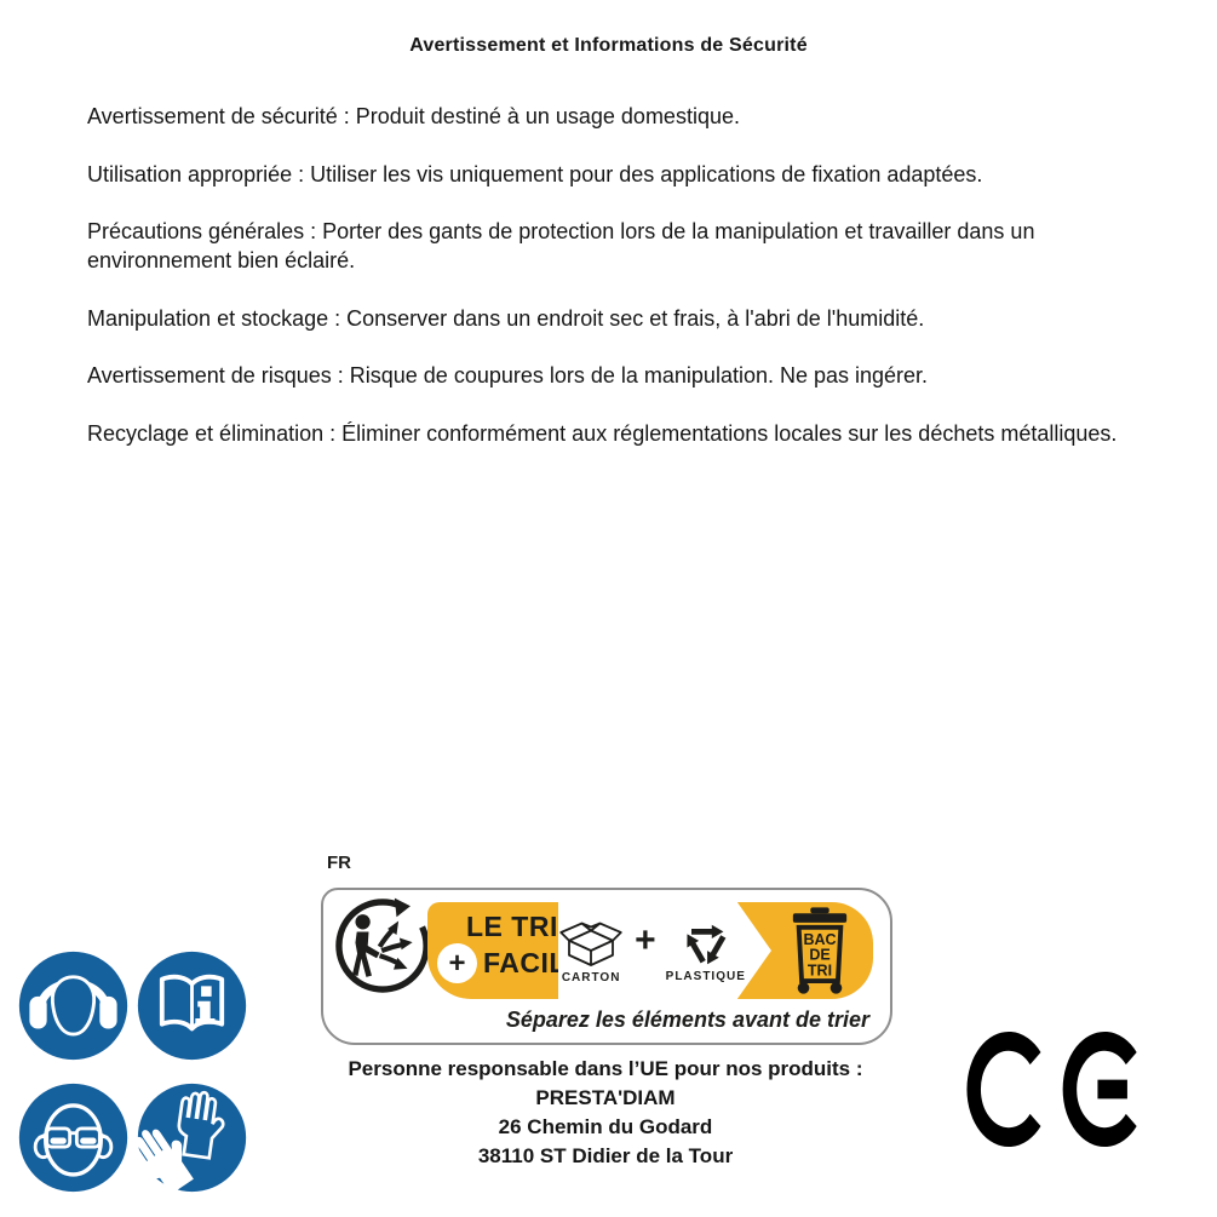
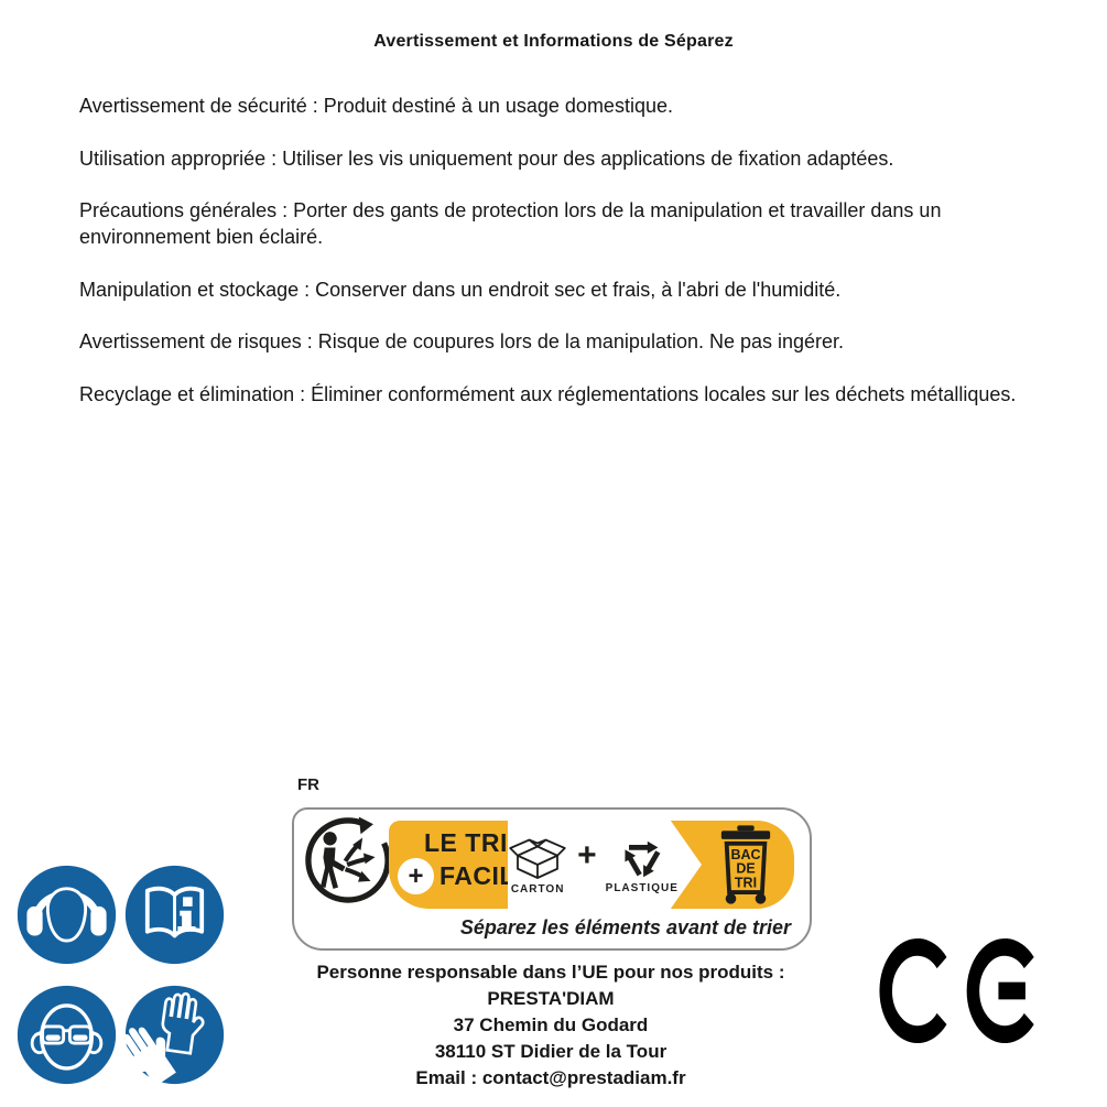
- Avertissement et Informations de Sécurité
+ Avertissement et Informations de Séparez
  Avertissement de sécurité : Produit destiné à un usage domestique.
  Utilisation appropriée : Utiliser les vis uniquement pour des applications de fixation adaptées.
  Précautions générales : Porter des gants de protection lors de la manipulation et travailler dans un environnement bien éclairé.
  Manipulation et stockage : Conserver dans un endroit sec et frais, à l'abri de l'humidité.
  Avertissement de risques : Risque de coupures lors de la manipulation. Ne pas ingérer.
  Recyclage et élimination : Éliminer conformément aux réglementations locales sur les déchets métalliques.
  FR
  LE TRI
  +
  FACIL
  CARTON
  +
  PLASTIQUE
  BAC
  DE
  TRI
  Séparez les éléments avant de trier
  Personne responsable dans l’UE pour nos produits :
  PRESTA'DIAM
- 26 Chemin du Godard
+ 37 Chemin du Godard
  38110 ST Didier de la Tour
+ Email : contact@prestadiam.fr
